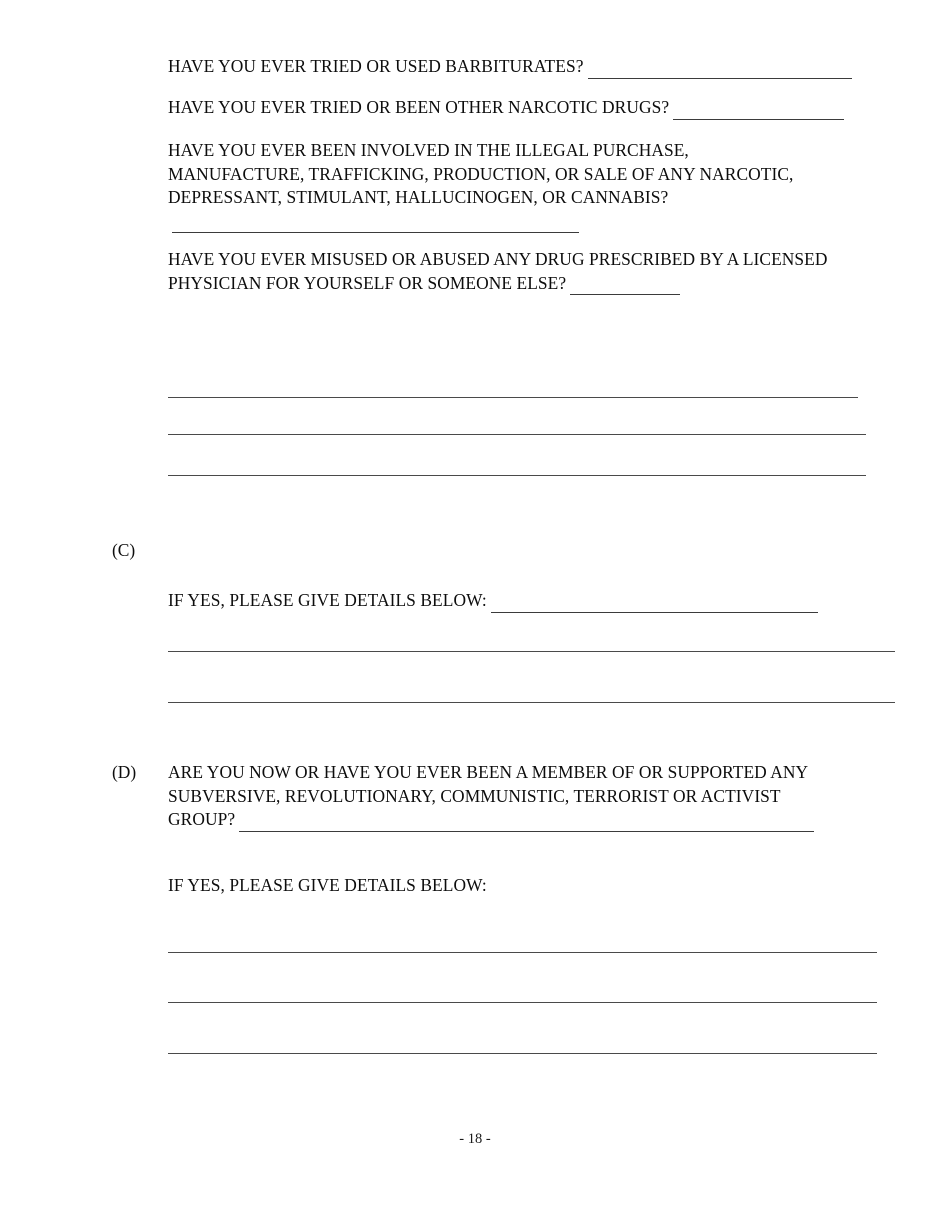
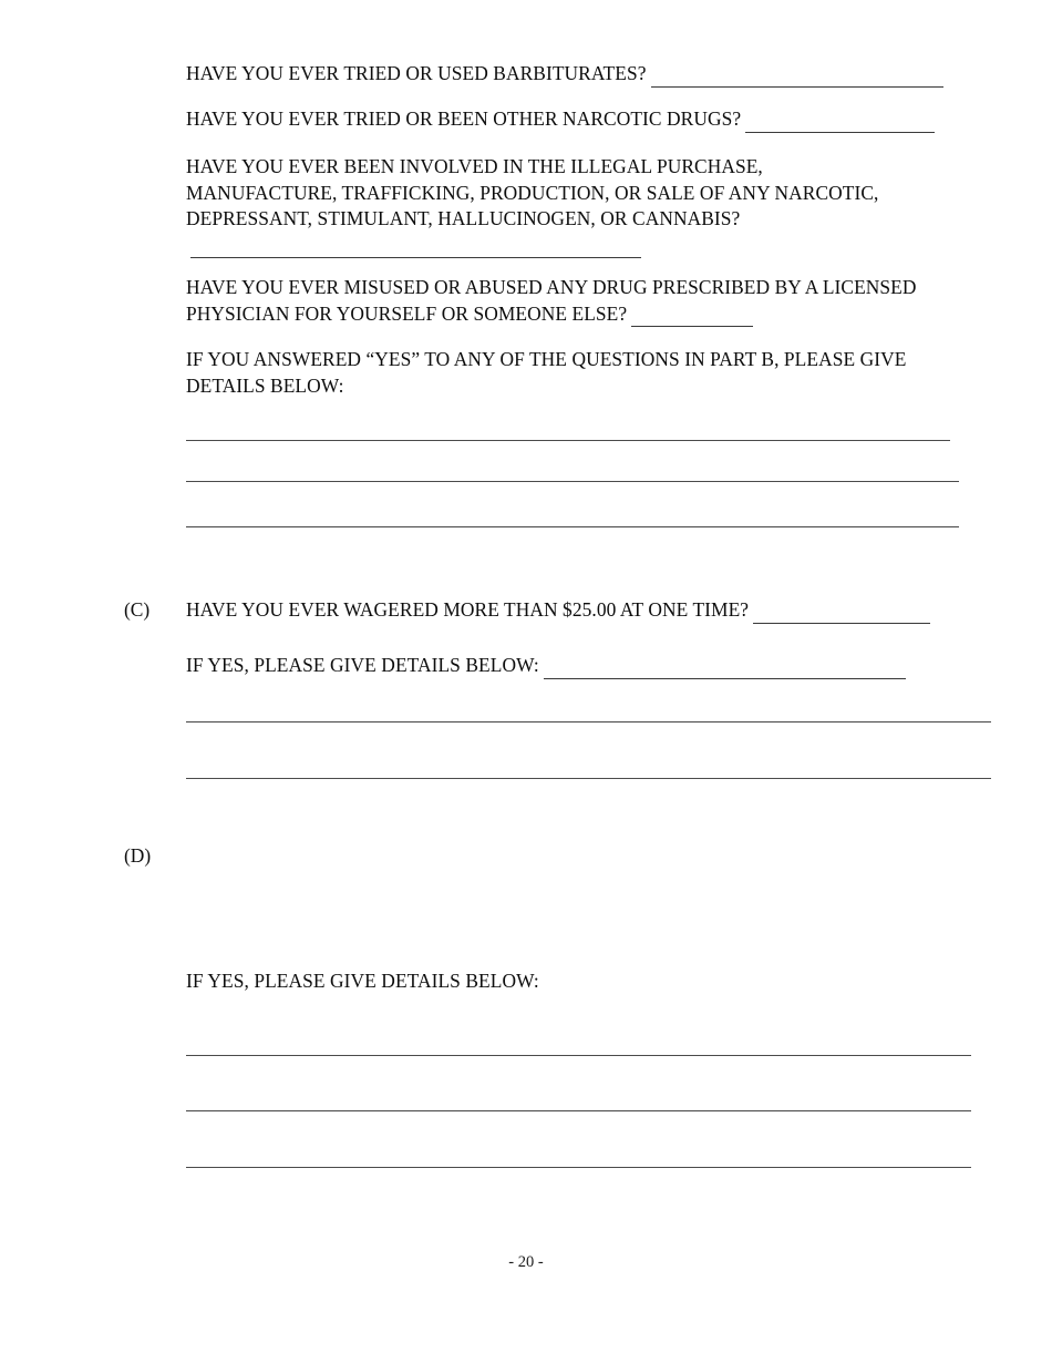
  HAVE YOU EVER TRIED OR USED BARBITURATES?
  HAVE YOU EVER TRIED OR BEEN OTHER NARCOTIC DRUGS?
  HAVE YOU EVER BEEN INVOLVED IN THE ILLEGAL PURCHASE, MANUFACTURE, TRAFFICKING, PRODUCTION, OR SALE OF ANY NARCOTIC, DEPRESSANT, STIMULANT, HALLUCINOGEN, OR CANNABIS?
  HAVE YOU EVER MISUSED OR ABUSED ANY DRUG PRESCRIBED BY A LICENSED PHYSICIAN FOR YOURSELF OR SOMEONE ELSE?
+ IF YOU ANSWERED “YES” TO ANY OF THE QUESTIONS IN PART B, PLEASE GIVE DETAILS BELOW:
  (C)
+ HAVE YOU EVER WAGERED MORE THAN $25.00 AT ONE TIME?
  IF YES, PLEASE GIVE DETAILS BELOW:
  (D)
- ARE YOU NOW OR HAVE YOU EVER BEEN A MEMBER OF OR SUPPORTED ANY SUBVERSIVE, REVOLUTIONARY, COMMUNISTIC, TERRORIST OR ACTIVIST GROUP?
  IF YES, PLEASE GIVE DETAILS BELOW:
- - 18 -
+ - 20 -
